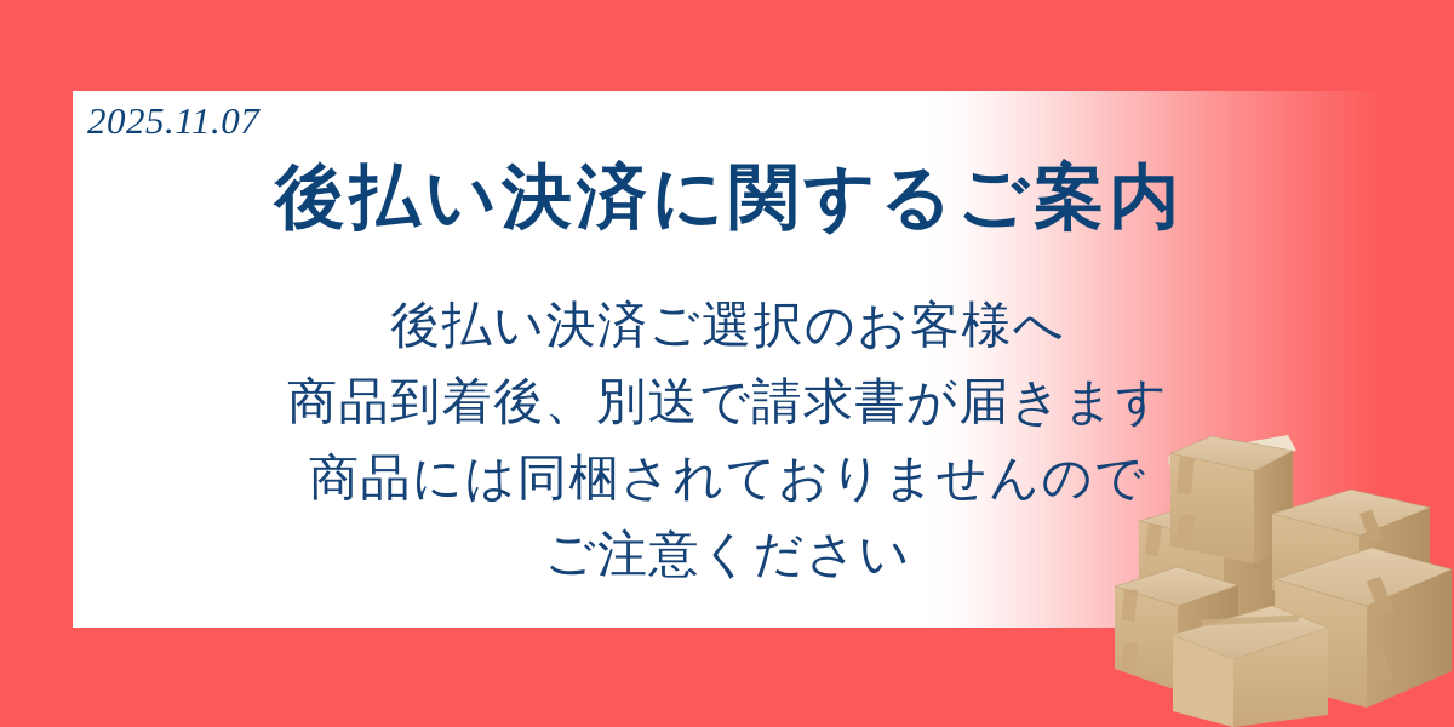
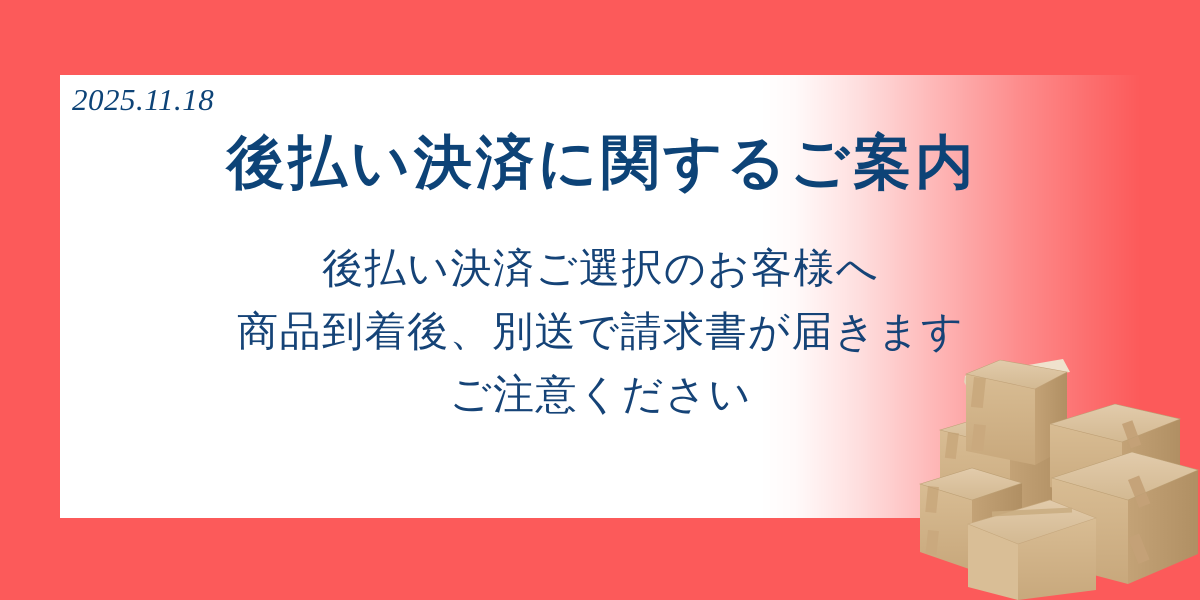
- 2025.11.07
+ 2025.11.18
  後払い決済に関するご案内
  後払い決済ご選択のお客様へ
  商品到着後、別送で請求書が届きます
- 商品には同梱されておりませんので
  ご注意ください
